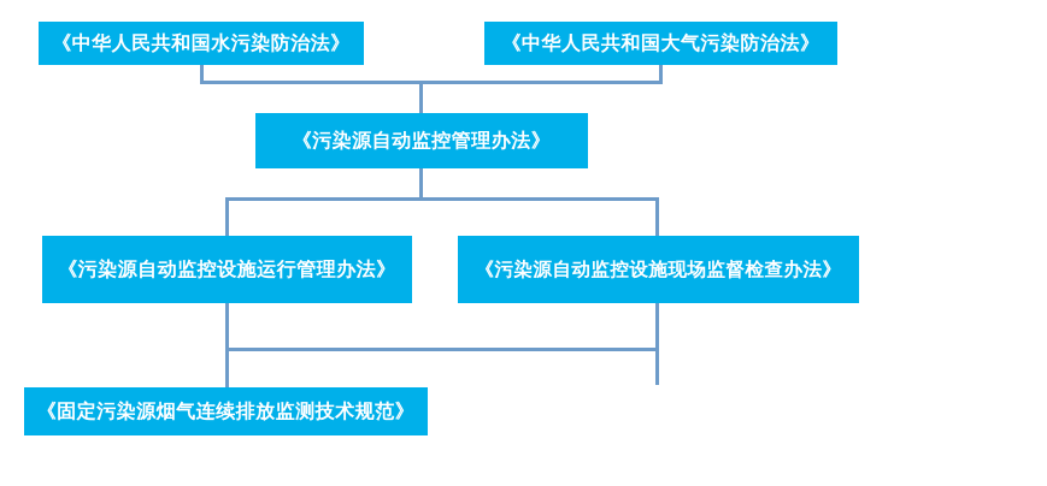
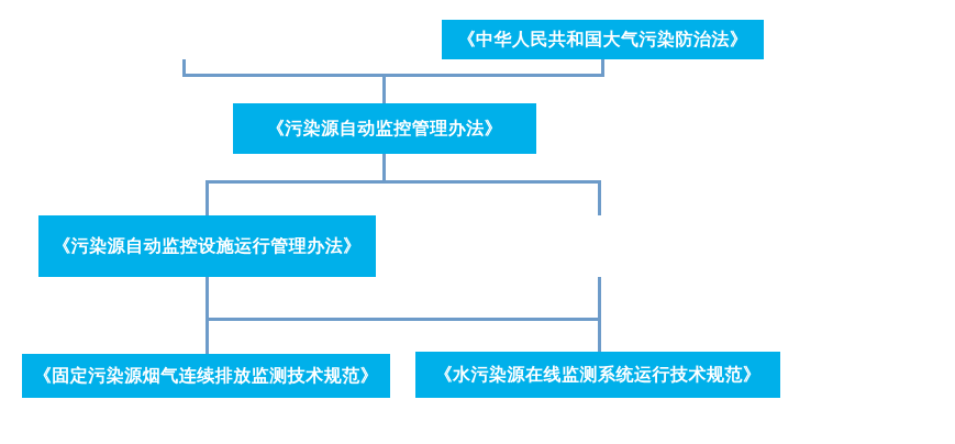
- 《中华人民共和国水污染防治法》
  《中华人民共和国大气污染防治法》
  《污染源自动监控管理办法》
  《污染源自动监控设施运行管理办法》
- 《污染源自动监控设施现场监督检查办法》
  《固定污染源烟气连续排放监测技术规范》
+ 《水污染源在线监测系统运行技术规范》
